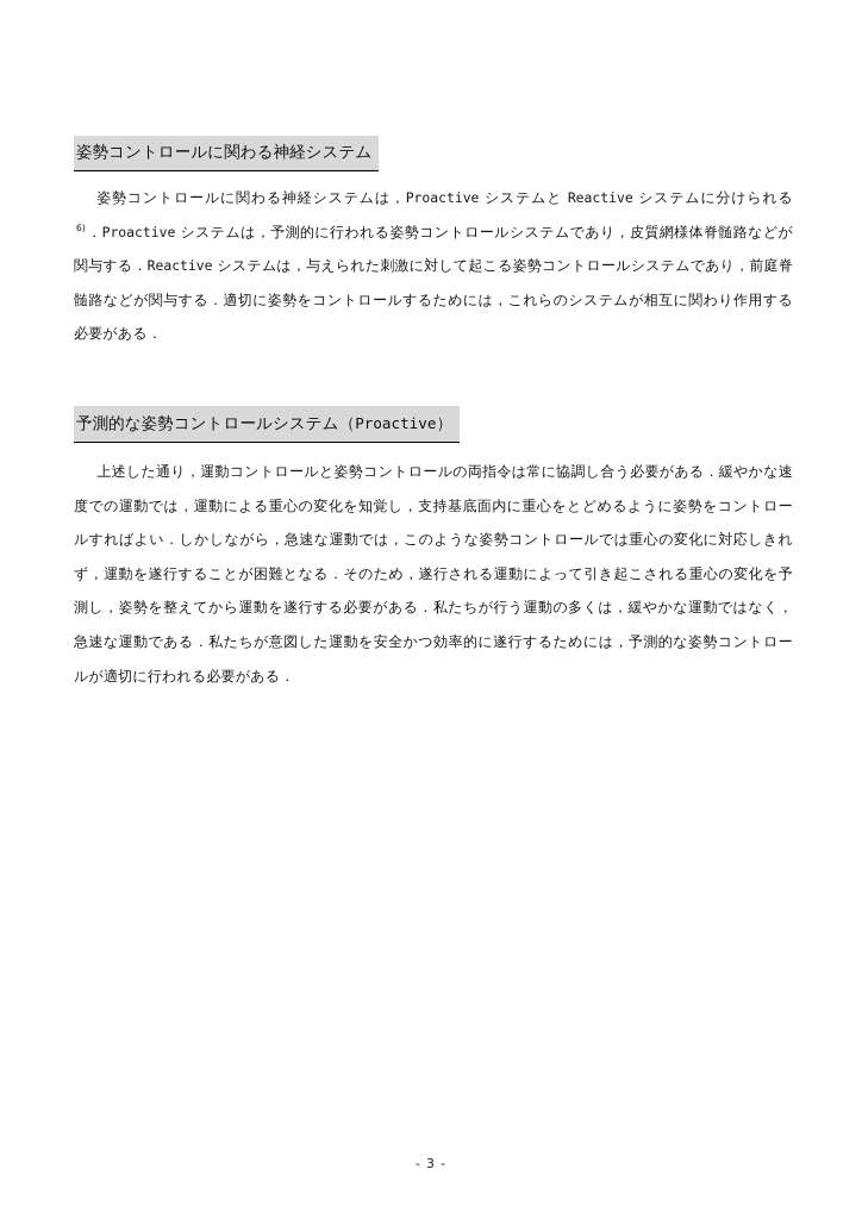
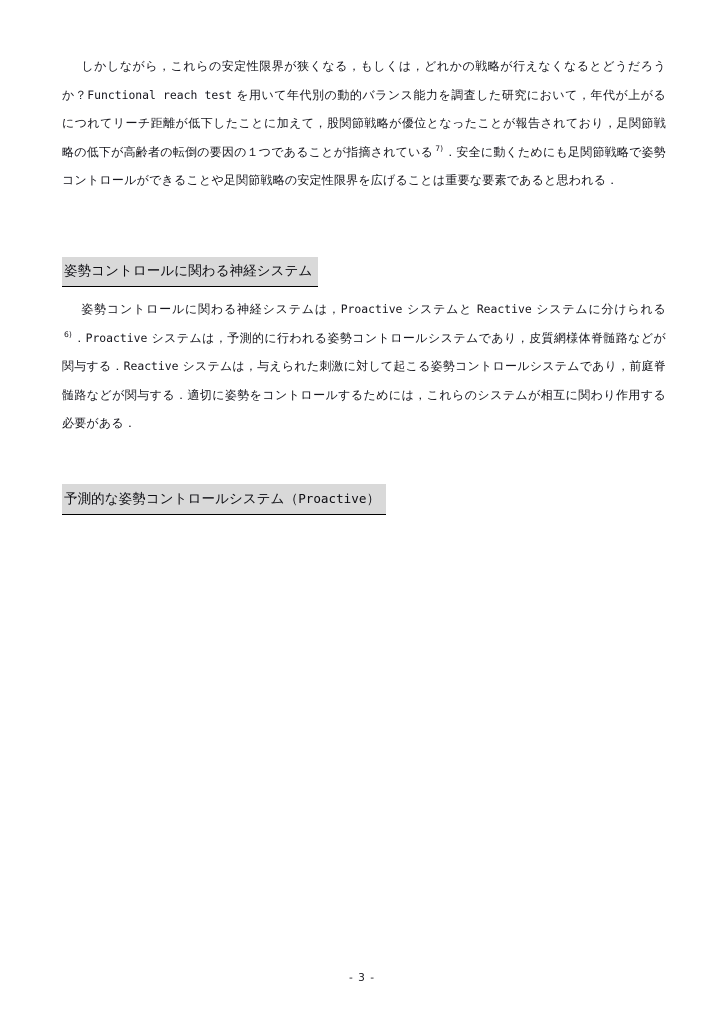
+ しかしながら，これらの安定性限界が狭くなる，もしくは，どれかの戦略が行えなくなるとどうだろうか？Functional reach test を用いて年代別の動的バランス能力を調査した研究において，年代が上がるにつれてリーチ距離が低下したことに加えて，股関節戦略が優位となったことが報告されており，足関節戦略の低下が高齢者の転倒の要因の１つであることが指摘されている 7)．安全に動くためにも足関節戦略で姿勢コントロールができることや足関節戦略の安定性限界を広げることは重要な要素であると思われる．
  姿勢コントロールに関わる神経システム
  姿勢コントロールに関わる神経システムは，Proactive システムと Reactive システムに分けられる6)．Proactive システムは，予測的に行われる姿勢コントロールシステムであり，皮質網様体脊髄路などが関与する．Reactive システムは，与えられた刺激に対して起こる姿勢コントロールシステムであり，前庭脊髄路などが関与する．適切に姿勢をコントロールするためには，これらのシステムが相互に関わり作用する必要がある．
  予測的な姿勢コントロールシステム（Proactive）
- 上述した通り，運動コントロールと姿勢コントロールの両指令は常に協調し合う必要がある．緩やかな速度での運動では，運動による重心の変化を知覚し，支持基底面内に重心をとどめるように姿勢をコントロールすればよい．しかしながら，急速な運動では，このような姿勢コントロールでは重心の変化に対応しきれず，運動を遂行することが困難となる．そのため，遂行される運動によって引き起こされる重心の変化を予測し，姿勢を整えてから運動を遂行する必要がある．私たちが行う運動の多くは，緩やかな運動ではなく，急速な運動である．私たちが意図した運動を安全かつ効率的に遂行するためには，予測的な姿勢コントロールが適切に行われる必要がある．
  - 3 -
